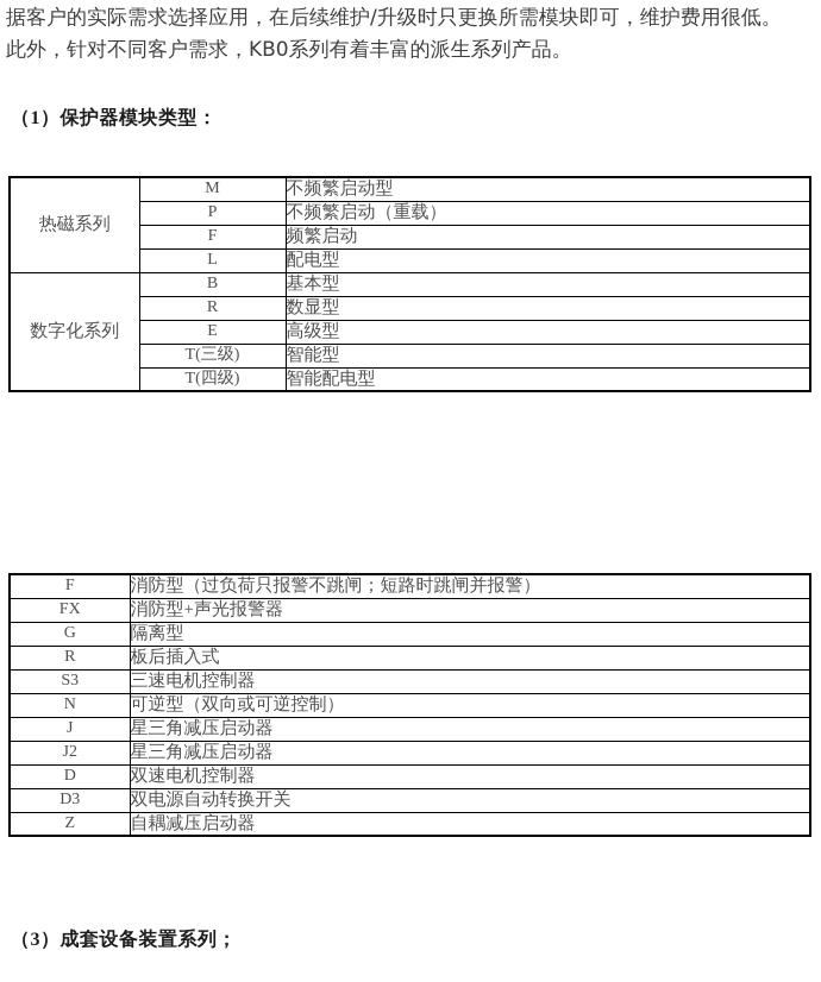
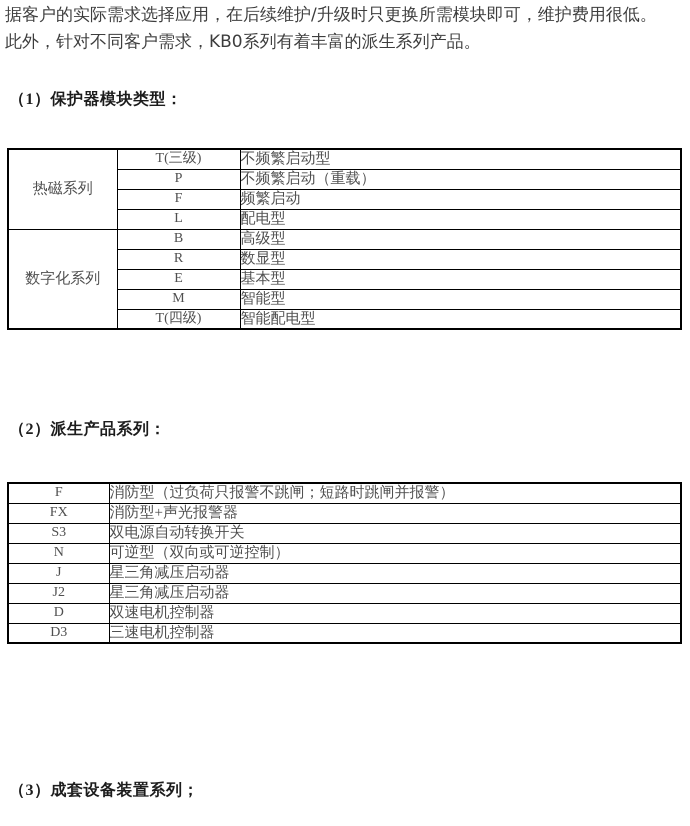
  据客户的实际需求选择应用，在后续维护/升级时只更换所需模块即可，维护费用很低。
  此外，针对不同客户需求，KB0系列有着丰富的派生系列产品。
  （1）保护器模块类型：
- 热磁系列	M	不频繁启动型
+ 热磁系列	T(三级)	不频繁启动型
  P	不频繁启动（重载）
  F	频繁启动
  L	配电型
- 数字化系列	B	基本型
+ 数字化系列	B	高级型
  R	数显型
- E	高级型
+ E	基本型
- T(三级)	智能型
+ M	智能型
  T(四级)	智能配电型
+ （2）派生产品系列：
  F	消防型（过负荷只报警不跳闸；短路时跳闸并报警）
  FX	消防型+声光报警器
- G	隔离型
- R	板后插入式
- S3	三速电机控制器
+ S3	双电源自动转换开关
  N	可逆型（双向或可逆控制）
  J	星三角减压启动器
  J2	星三角减压启动器
  D	双速电机控制器
- D3	双电源自动转换开关
+ D3	三速电机控制器
- Z	自耦减压启动器
  （3）成套设备装置系列；
